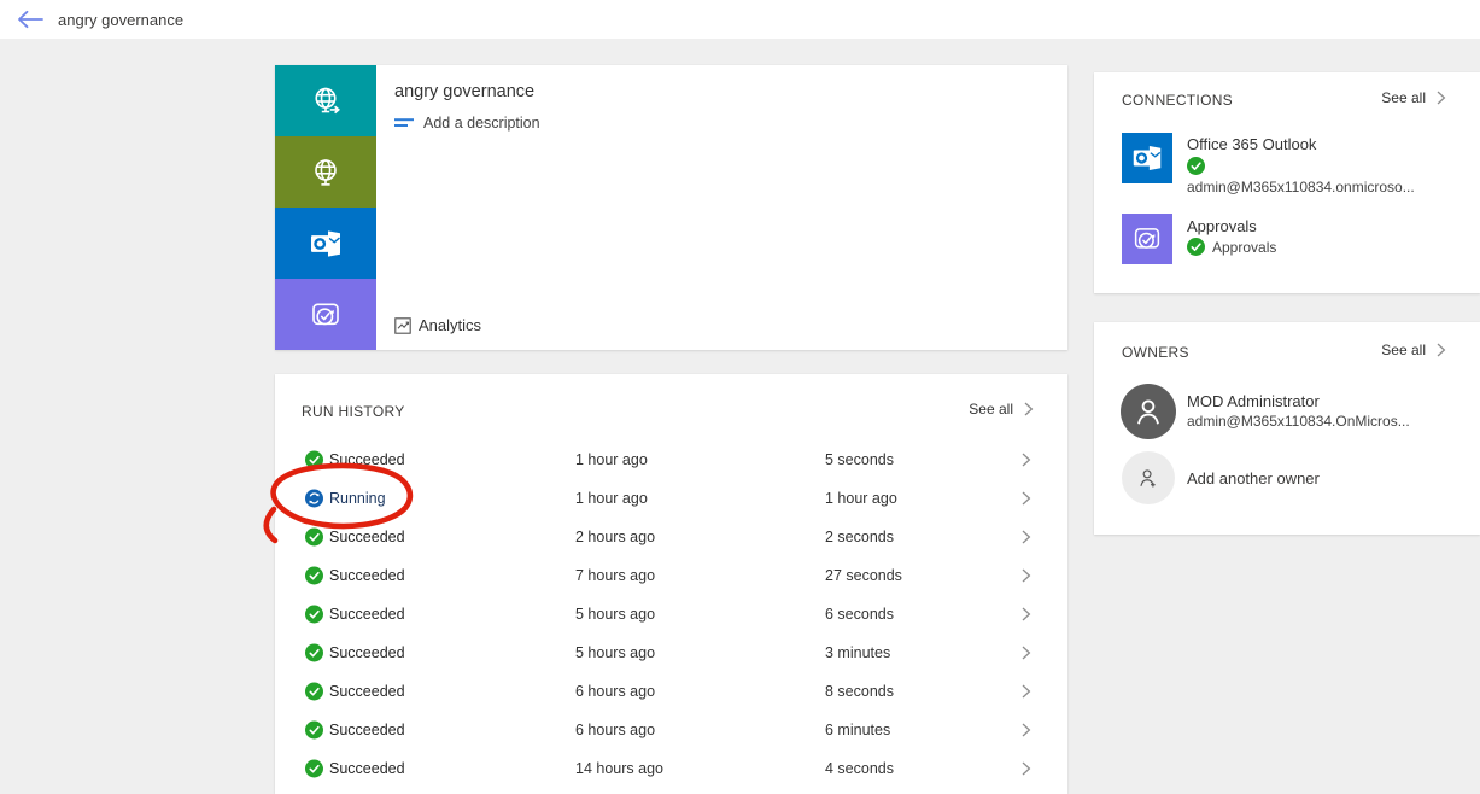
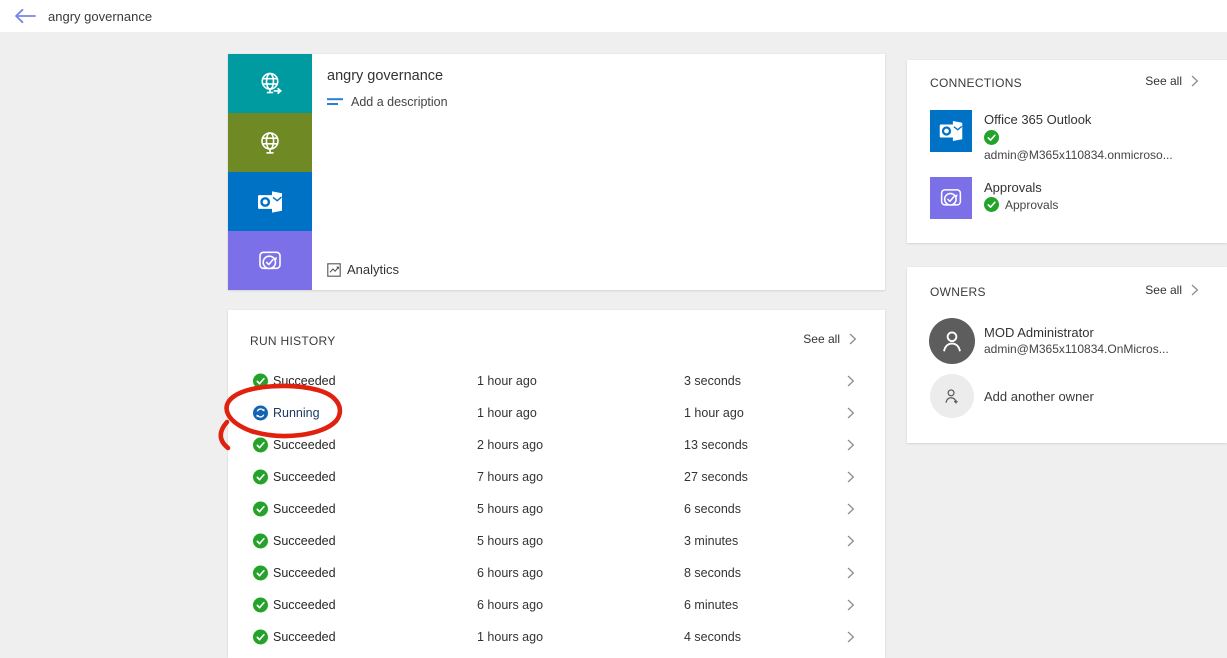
  angry governance
  angry governance
  Add a description
  Analytics
  RUN HISTORY
  See all
  Succeeded
  1 hour ago
- 5 seconds
+ 3 seconds
  Running
  1 hour ago
  1 hour ago
  Succeeded
  2 hours ago
- 2 seconds
+ 13 seconds
  Succeeded
  7 hours ago
  27 seconds
  Succeeded
  5 hours ago
  6 seconds
  Succeeded
  5 hours ago
  3 minutes
  Succeeded
  6 hours ago
  8 seconds
  Succeeded
  6 hours ago
  6 minutes
  Succeeded
- 14 hours ago
+ 1 hours ago
  4 seconds
  CONNECTIONS
  See all
  Office 365 Outlook
  admin@M365x110834.onmicroso...
  Approvals
  Approvals
  OWNERS
  See all
  MOD Administrator
  admin@M365x110834.OnMicros...
  Add another owner
